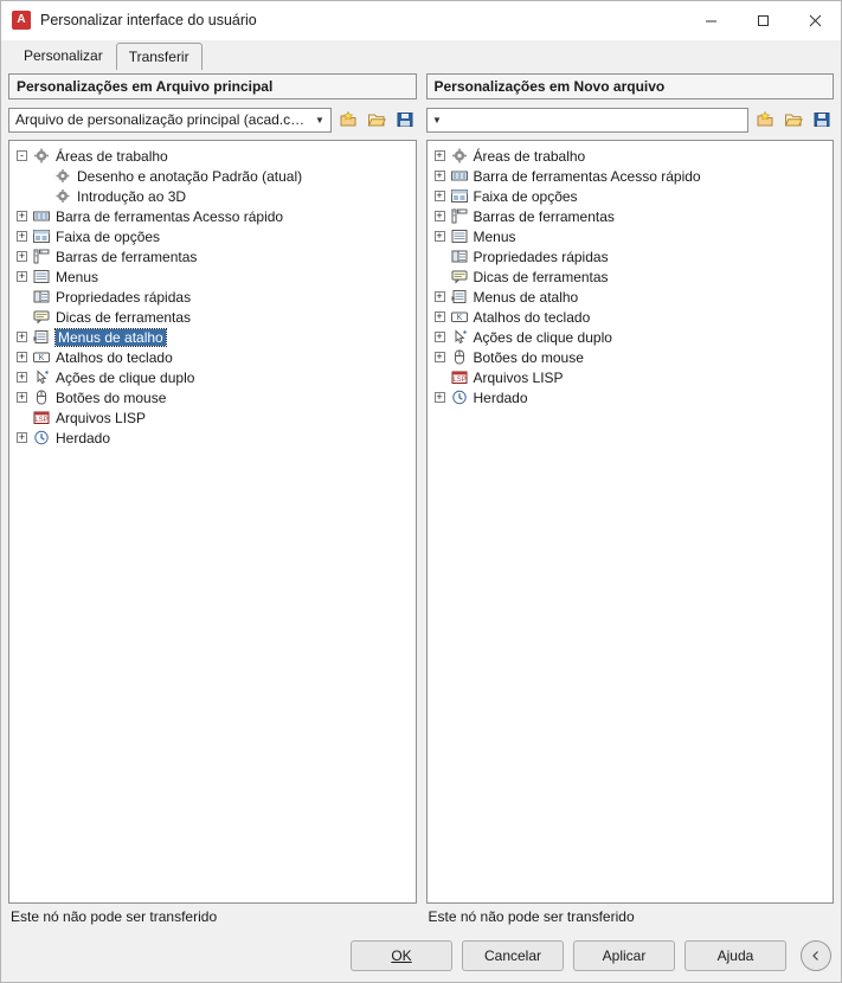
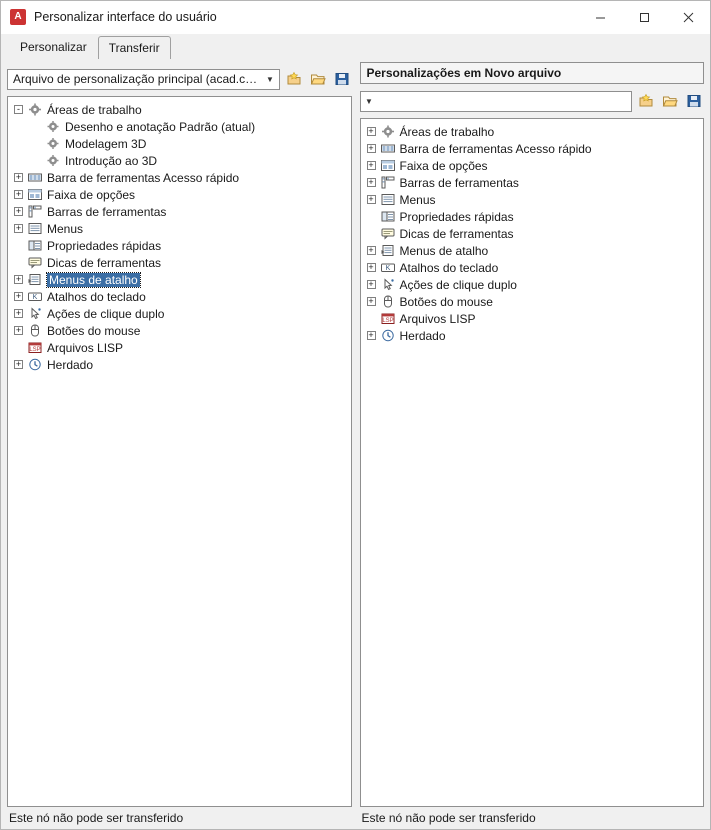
  A
  Personalizar interface do usuário
  Personalizar
  Transferir
- Personalizações em Arquivo principal
  Arquivo de personalização principal (acad.cuix
  ▼
  -
  Áreas de trabalho
  Desenho e anotação Padrão (atual)
+ Modelagem 3D
  Introdução ao 3D
  +
  Barra de ferramentas Acesso rápido
  +
  Faixa de opções
  +
  Barras de ferramentas
  +
  Menus
  Propriedades rápidas
  Dicas de ferramentas
  +
  Menus de atalho
  +
  Atalhos do teclado
  +
  Ações de clique duplo
  +
  Botões do mouse
  Arquivos LISP
  +
  Herdado
  Este nó não pode ser transferido
  Personalizações em Novo arquivo
  ▼
  +
  Áreas de trabalho
  +
  Barra de ferramentas Acesso rápido
  +
  Faixa de opções
  +
  Barras de ferramentas
  +
  Menus
  Propriedades rápidas
  Dicas de ferramentas
  +
  Menus de atalho
  +
  Atalhos do teclado
  +
  Ações de clique duplo
  +
  Botões do mouse
  Arquivos LISP
  +
  Herdado
  Este nó não pode ser transferido
- OK
- Cancelar
- Aplicar
- Ajuda
